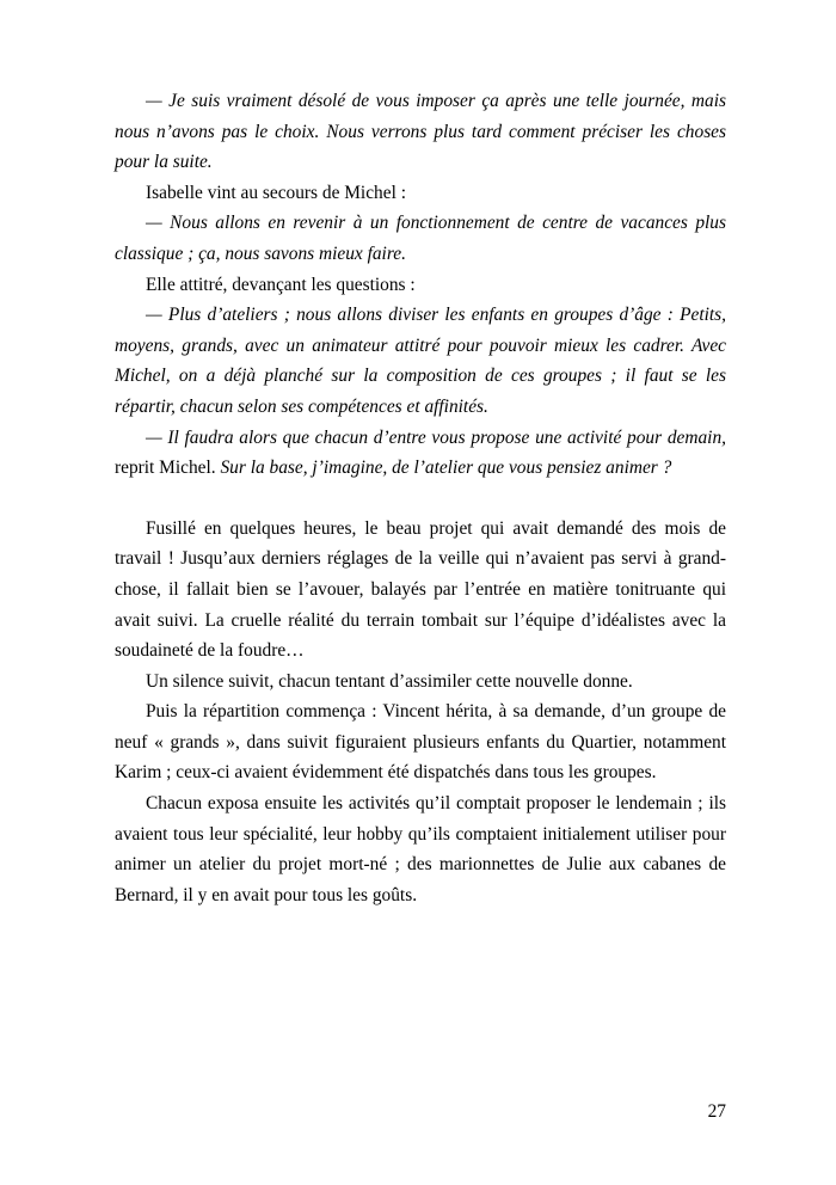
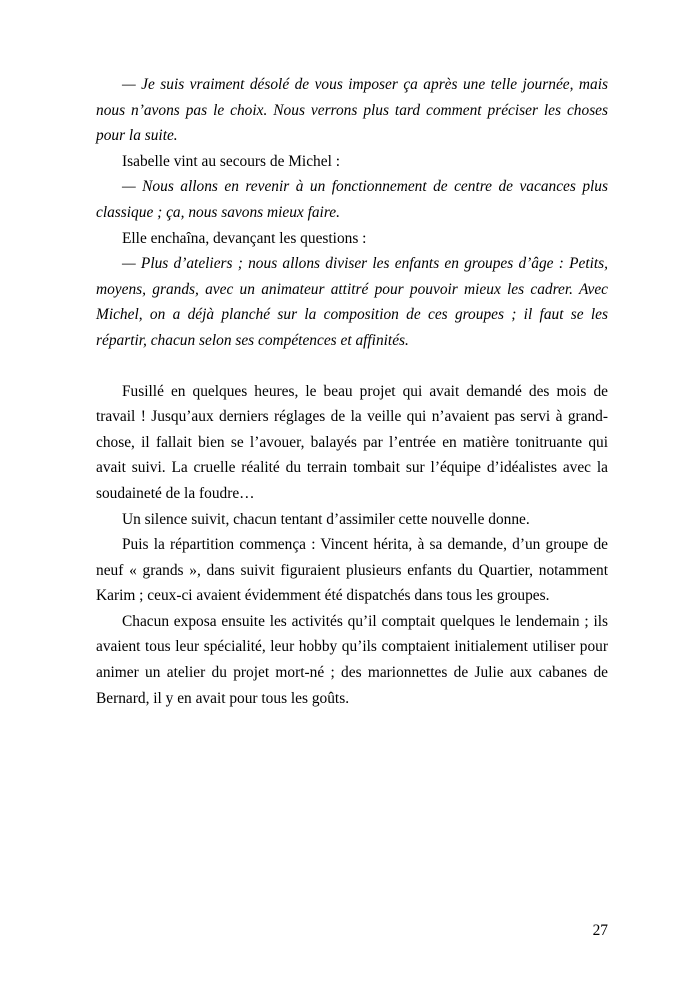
  — Je suis vraiment désolé de vous imposer ça après une telle journée, mais nous n’avons pas le choix. Nous verrons plus tard comment préciser les choses pour la suite.
  Isabelle vint au secours de Michel :
  — Nous allons en revenir à un fonctionnement de centre de vacances plus classique ; ça, nous savons mieux faire.
- Elle attitré, devançant les questions :
+ Elle enchaîna, devançant les questions :
  — Plus d’ateliers ; nous allons diviser les enfants en groupes d’âge : Petits, moyens, grands, avec un animateur attitré pour pouvoir mieux les cadrer. Avec Michel, on a déjà planché sur la composition de ces groupes ; il faut se les répartir, chacun selon ses compétences et affinités.
- — Il faudra alors que chacun d’entre vous propose une activité pour demain, reprit Michel. Sur la base, j’imagine, de l’atelier que vous pensiez animer ?
  Fusillé en quelques heures, le beau projet qui avait demandé des mois de travail ! Jusqu’aux derniers réglages de la veille qui n’avaient pas servi à grand-chose, il fallait bien se l’avouer, balayés par l’entrée en matière tonitruante qui avait suivi. La cruelle réalité du terrain tombait sur l’équipe d’idéalistes avec la soudaineté de la foudre…
  Un silence suivit, chacun tentant d’assimiler cette nouvelle donne.
  Puis la répartition commença : Vincent hérita, à sa demande, d’un groupe de neuf « grands », dans suivit figuraient plusieurs enfants du Quartier, notamment Karim ; ceux-ci avaient évidemment été dispatchés dans tous les groupes.
- Chacun exposa ensuite les activités qu’il comptait proposer le lendemain ; ils avaient tous leur spécialité, leur hobby qu’ils comptaient initialement utiliser pour animer un atelier du projet mort-né ; des marionnettes de Julie aux cabanes de Bernard, il y en avait pour tous les goûts.
+ Chacun exposa ensuite les activités qu’il comptait quelques le lendemain ; ils avaient tous leur spécialité, leur hobby qu’ils comptaient initialement utiliser pour animer un atelier du projet mort-né ; des marionnettes de Julie aux cabanes de Bernard, il y en avait pour tous les goûts.
  27
